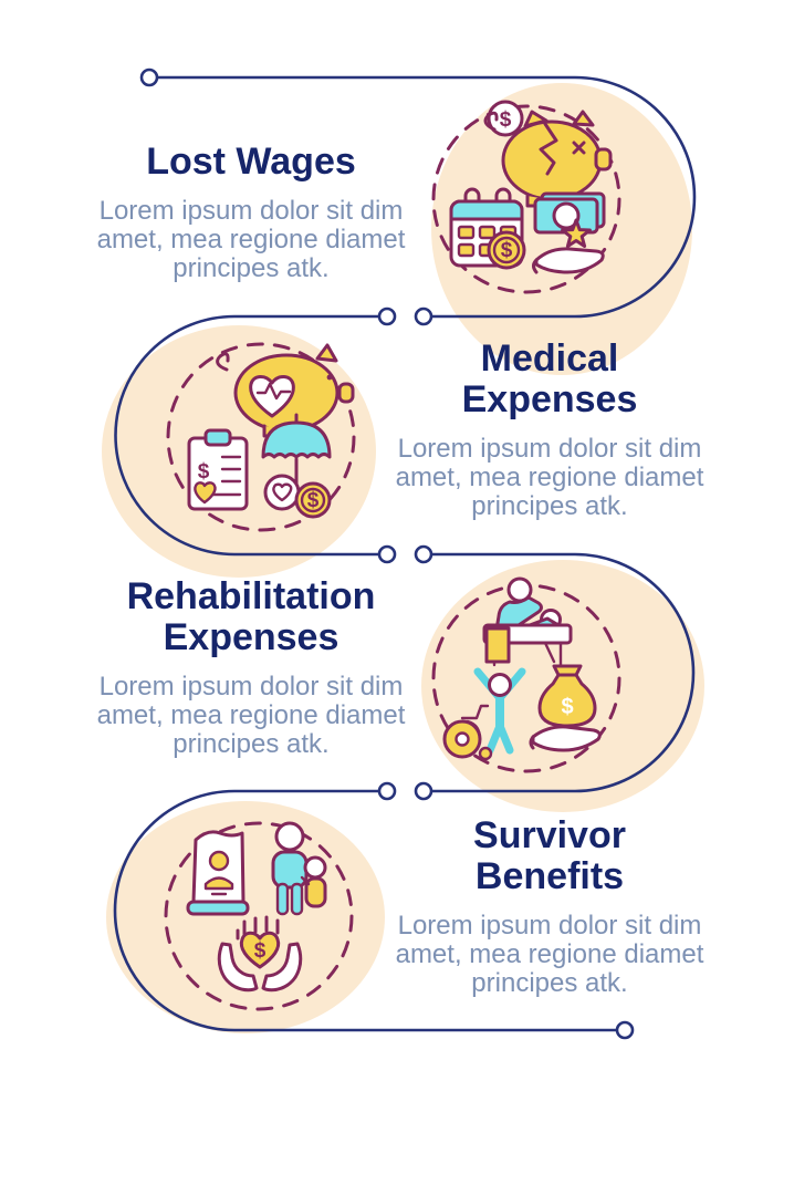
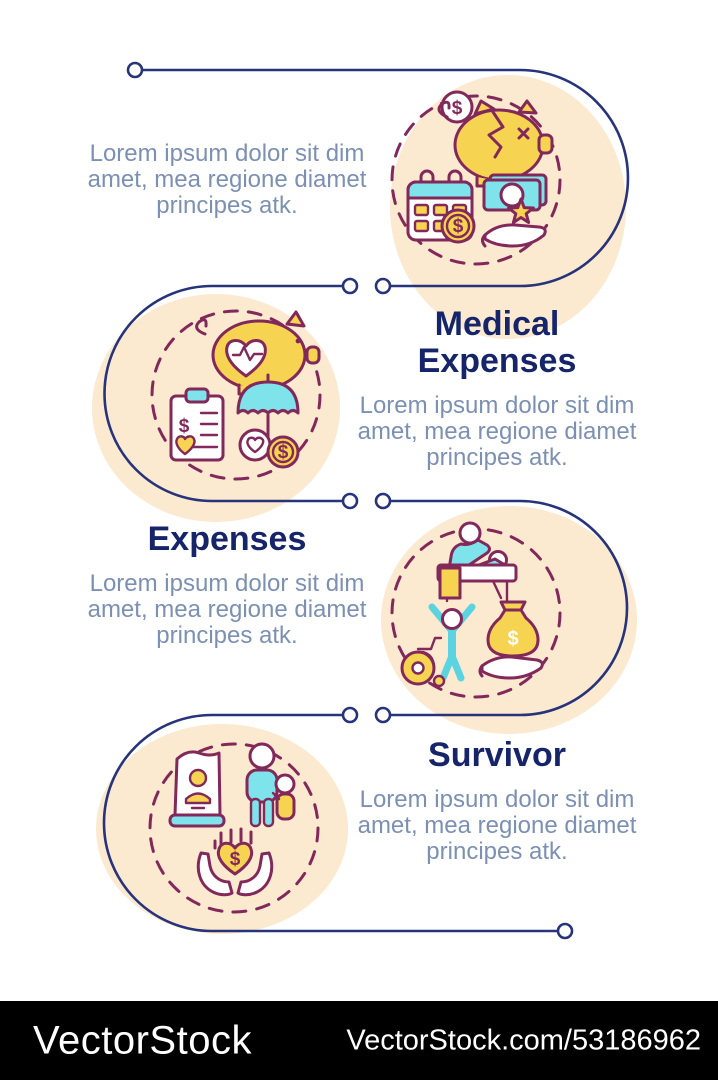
  $
  $
  $
  $
  $
  $
- Lost Wages
  Lorem ipsum dolor sit dim
  amet, mea regione diamet
  principes atk.
  Medical
  Expenses
  Lorem ipsum dolor sit dim
  amet, mea regione diamet
  principes atk.
- Rehabilitation
  Expenses
  Lorem ipsum dolor sit dim
  amet, mea regione diamet
  principes atk.
  Survivor
- Benefits
  Lorem ipsum dolor sit dim
  amet, mea regione diamet
  principes atk.
+ VectorStock
+ VectorStock.com/53186962
